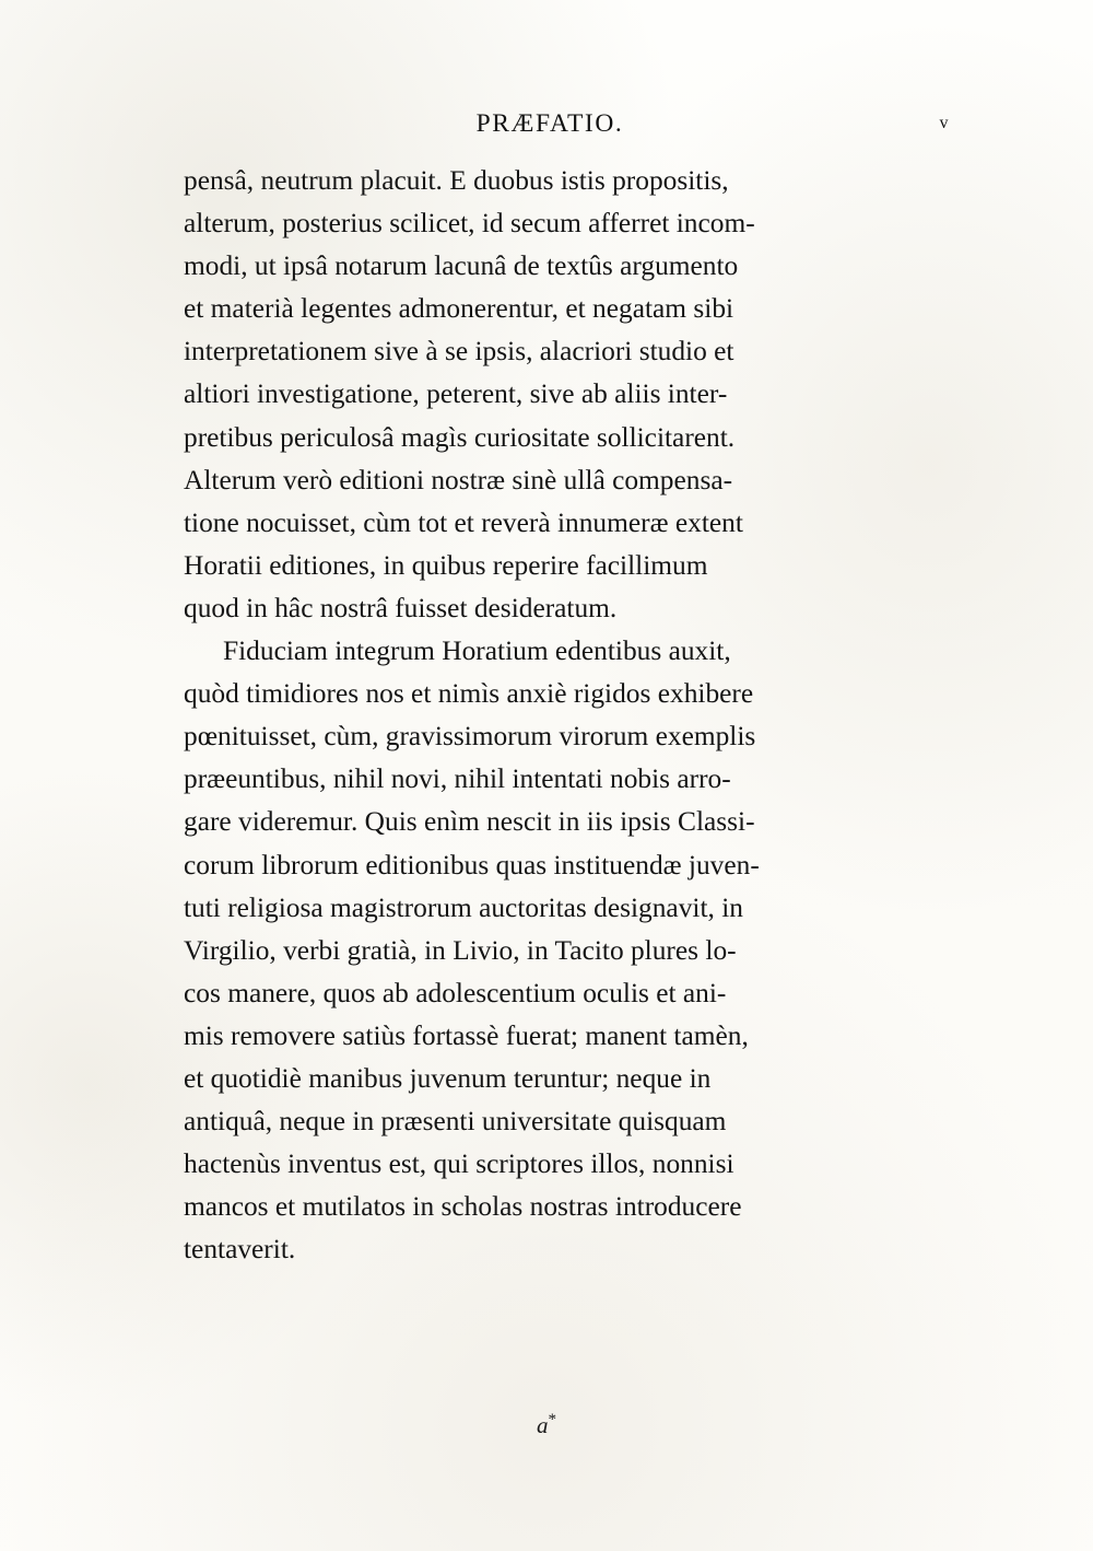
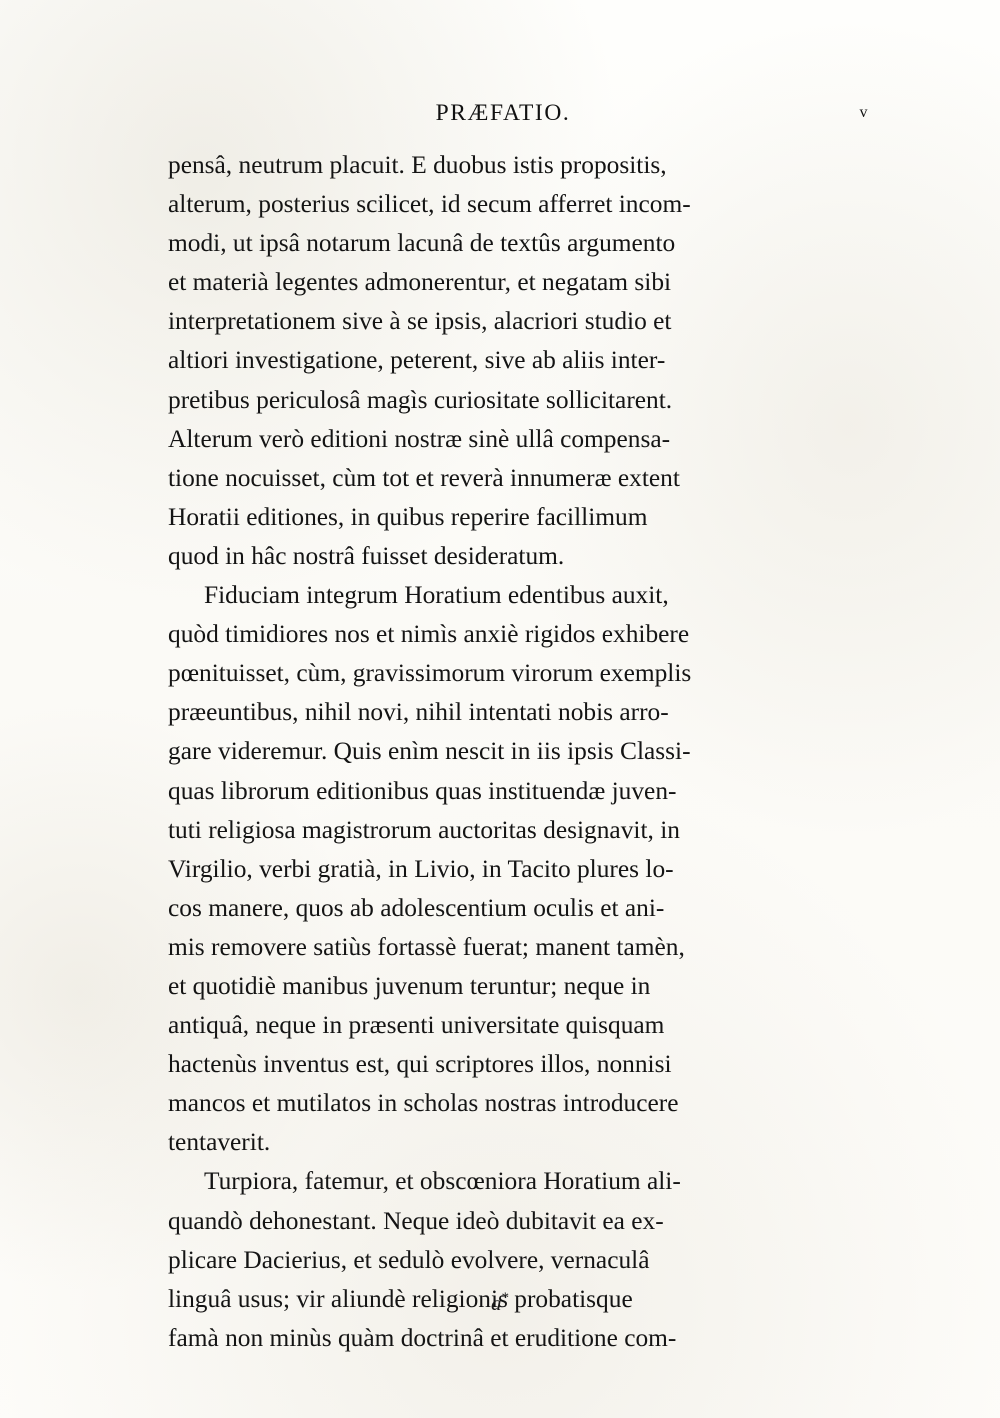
  PRÆFATIO.
  v
  pensâ, neutrum placuit. E duobus istis propositis,
  alterum, posterius scilicet, id secum afferret incom-
  modi, ut ipsâ notarum lacunâ de textûs argumento
  et materià legentes admonerentur, et negatam sibi
  interpretationem sive à se ipsis, alacriori studio et
  altiori investigatione, peterent, sive ab aliis inter-
  pretibus periculosâ magìs curiositate sollicitarent.
  Alterum verò editioni nostræ sinè ullâ compensa-
  tione nocuisset, cùm tot et reverà innumeræ extent
  Horatii editiones, in quibus reperire facillimum
  quod in hâc nostrâ fuisset desideratum.
  Fiduciam integrum Horatium edentibus auxit,
  quòd timidiores nos et nimìs anxiè rigidos exhibere
  pœnituisset, cùm, gravissimorum virorum exemplis
  præeuntibus, nihil novi, nihil intentati nobis arro-
  gare videremur. Quis enìm nescit in iis ipsis Classi-
- corum librorum editionibus quas instituendæ juven-
+ quas librorum editionibus quas instituendæ juven-
  tuti religiosa magistrorum auctoritas designavit, in
  Virgilio, verbi gratià, in Livio, in Tacito plures lo-
  cos manere, quos ab adolescentium oculis et ani-
  mis removere satiùs fortassè fuerat; manent tamèn,
  et quotidiè manibus juvenum teruntur; neque in
  antiquâ, neque in præsenti universitate quisquam
  hactenùs inventus est, qui scriptores illos, nonnisi
  mancos et mutilatos in scholas nostras introducere
  tentaverit.
+ Turpiora, fatemur, et obscœniora Horatium ali-
+ quandò dehonestant. Neque ideò dubitavit ea ex-
+ plicare Dacierius, et sedulò evolvere, vernaculâ
+ linguâ usus; vir aliundè religionis probatisque
+ famà non minùs quàm doctrinâ et eruditione com-
  a*
